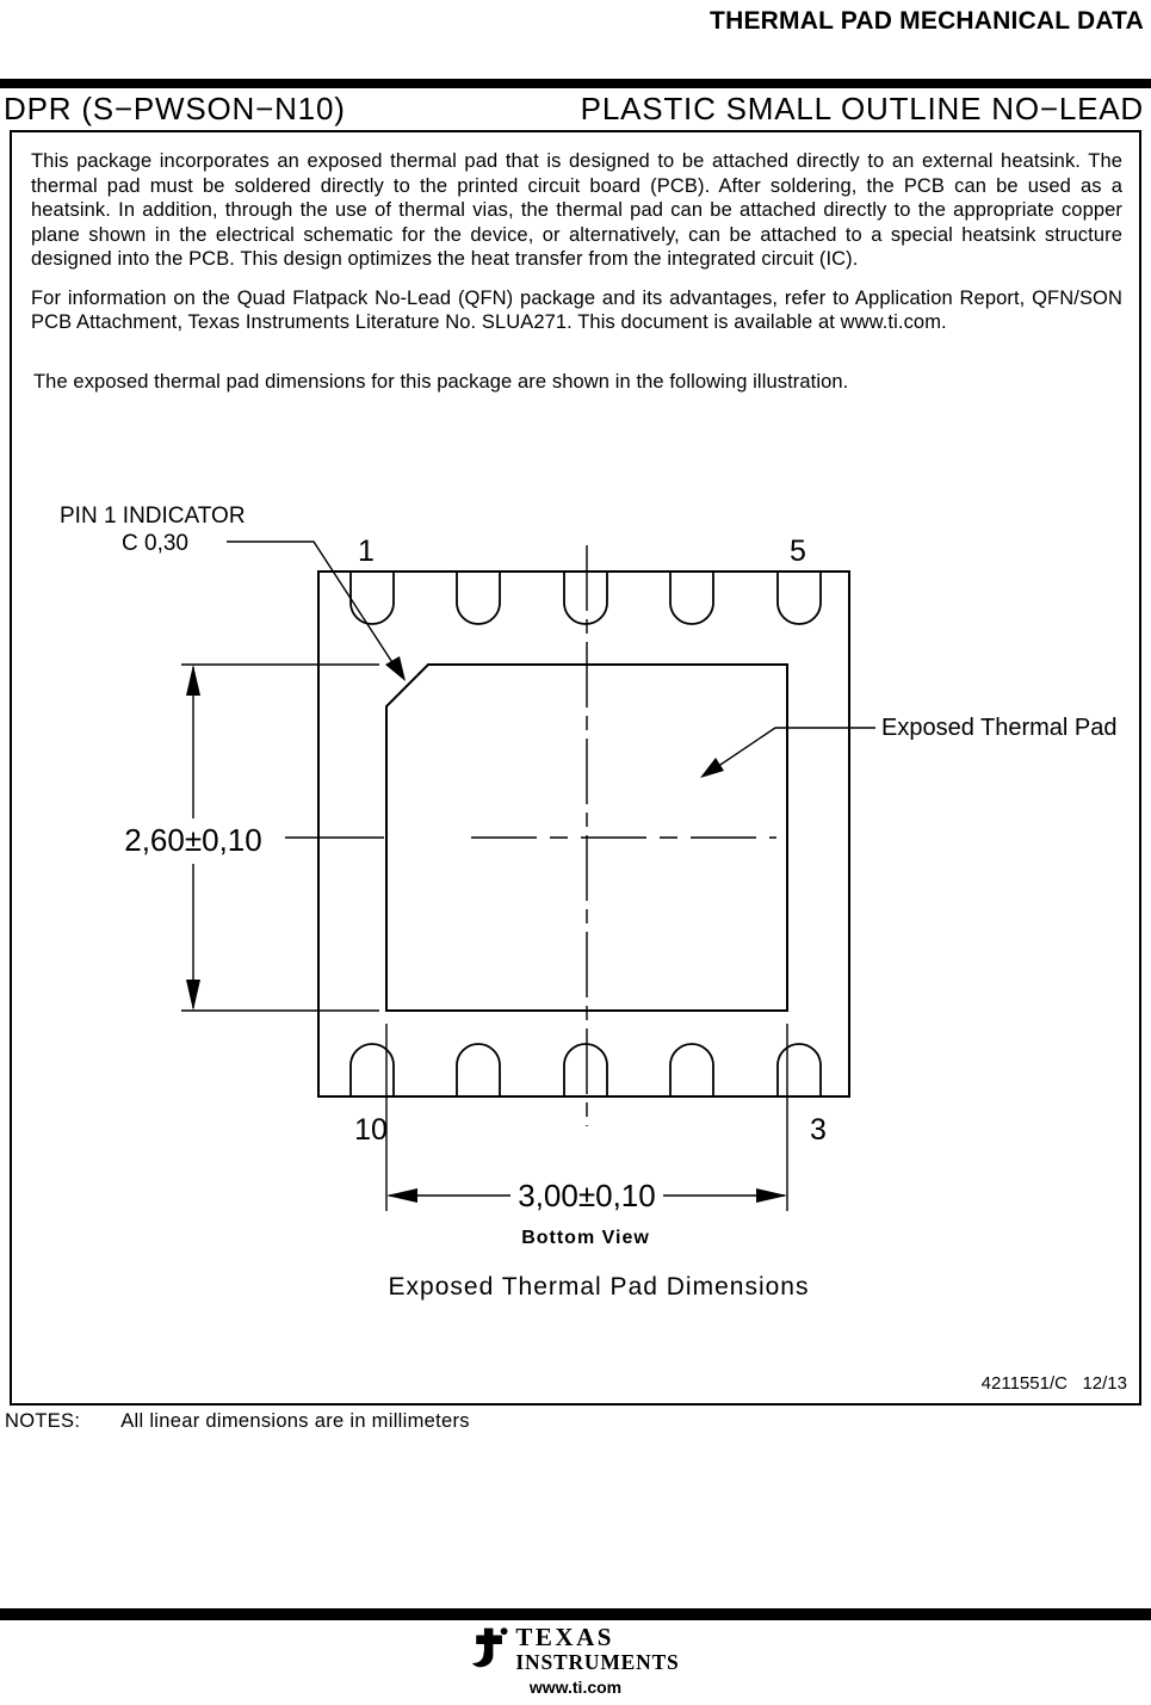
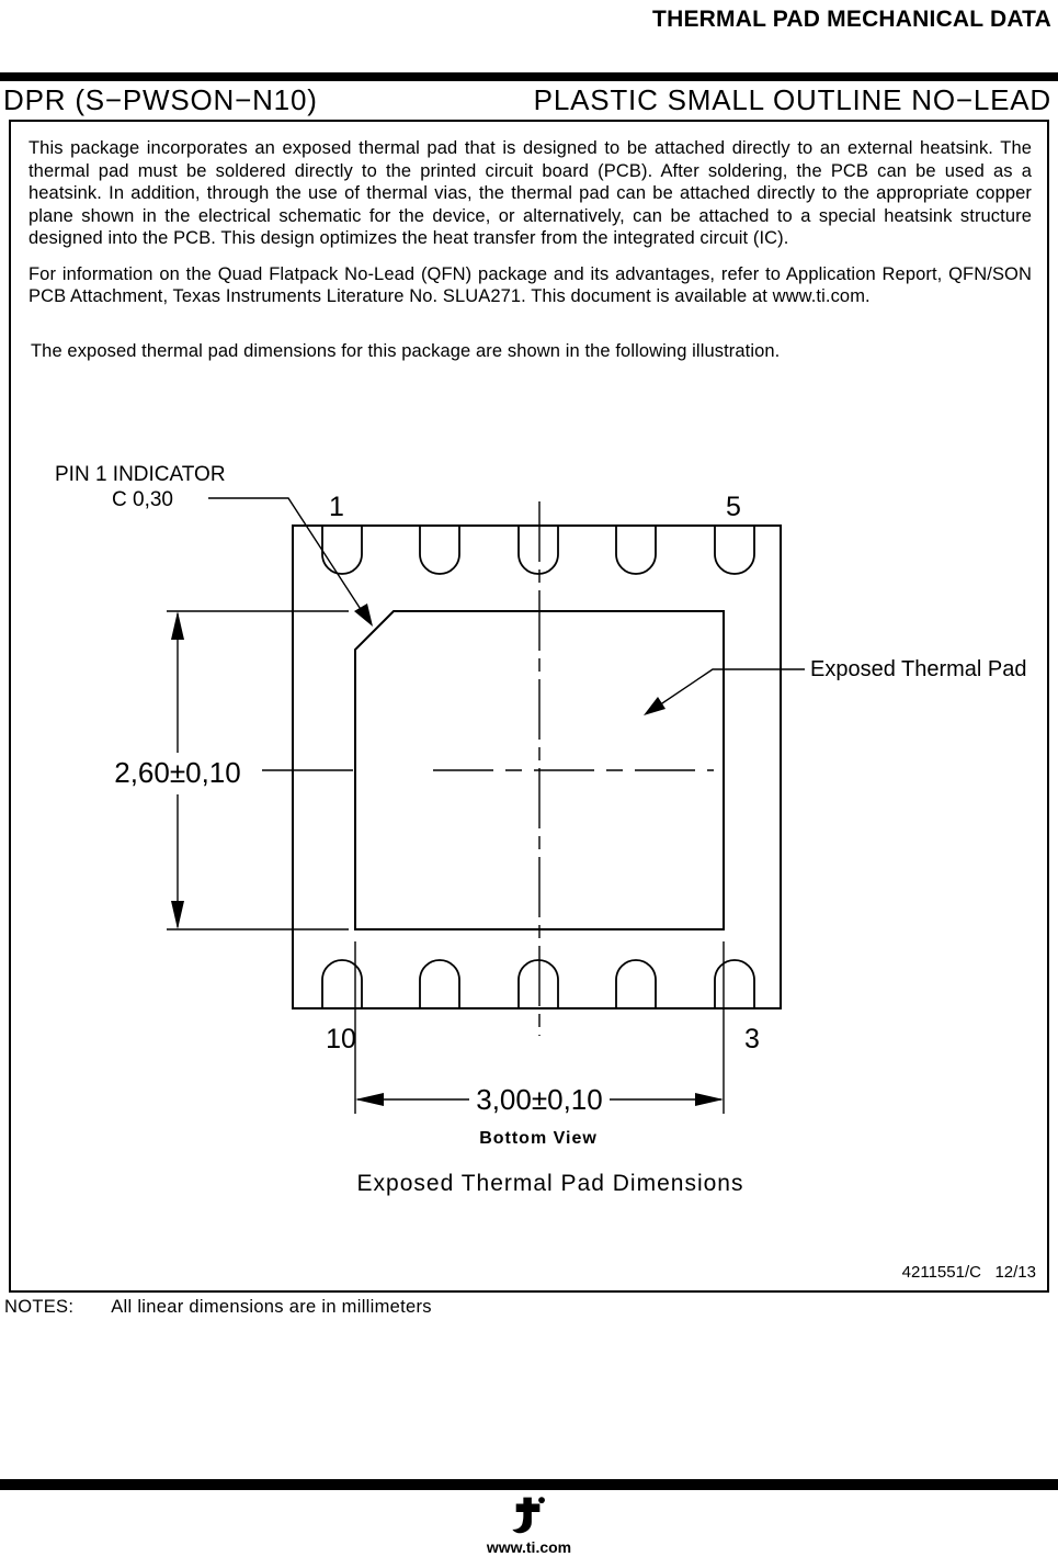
  THERMAL PAD MECHANICAL DATA
  DPR (S−PWSON−N10)
  PLASTIC SMALL OUTLINE NO−LEAD
  This package incorporates an exposed thermal pad that is designed to be attached directly to an external heatsink. The thermal pad must be soldered directly to the printed circuit board (PCB). After soldering, the PCB can be used as a heatsink. In addition, through the use of thermal vias, the thermal pad can be attached directly to the appropriate copper plane shown in the electrical schematic for the device, or alternatively, can be attached to a special heatsink structure designed into the PCB. This design optimizes the heat transfer from the integrated circuit (IC).
  For information on the Quad Flatpack No-Lead (QFN) package and its advantages, refer to Application Report, QFN/SON PCB Attachment, Texas Instruments Literature No. SLUA271. This document is available at www.ti.com.
  The exposed thermal pad dimensions for this package are shown in the following illustration.
  2,60±0,10
  3,00±0,10
  PIN 1 INDICATOR
  C 0,30
  Exposed Thermal Pad
  1
  5
  10
  3
  Bottom View
  Exposed Thermal Pad Dimensions
  4211551/C 12/13
  NOTES: All linear dimensions are in millimeters
- TEXAS
- INSTRUMENTS
  www.ti.com
